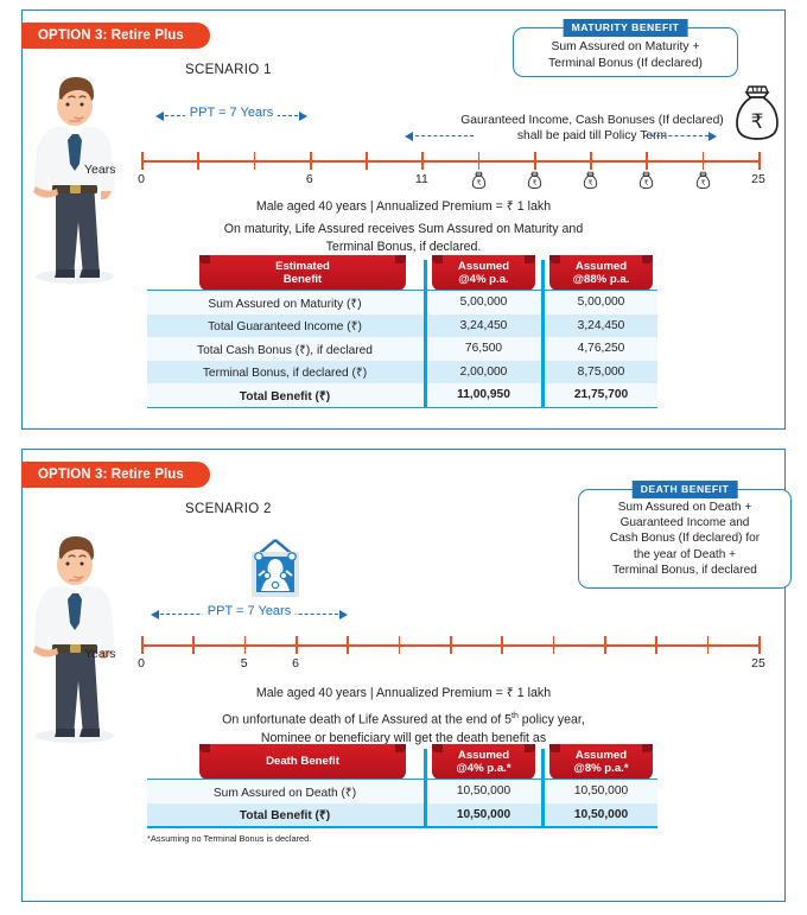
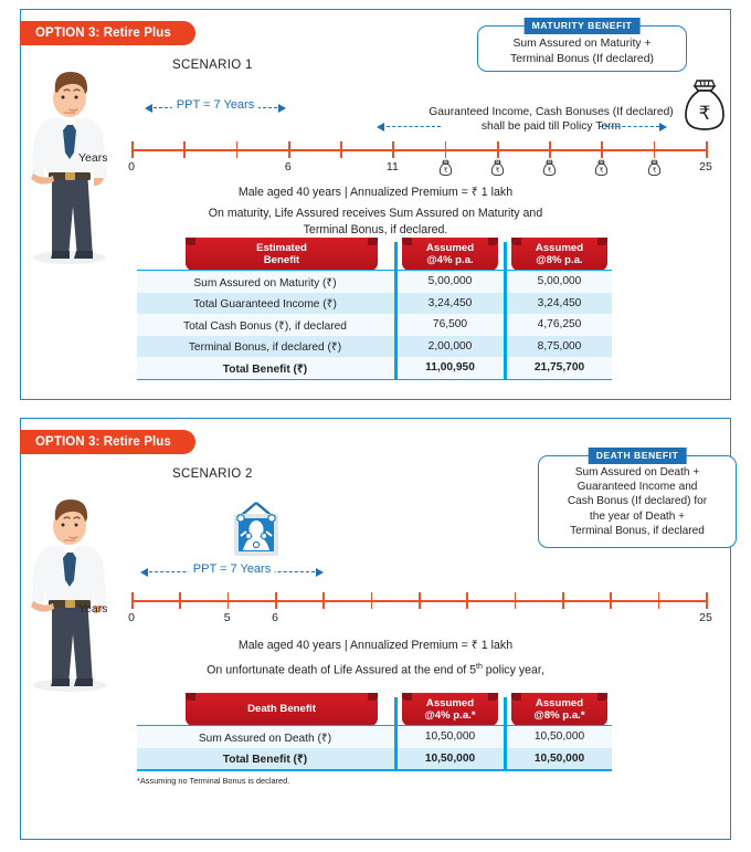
  OPTION 3: Retire Plus
  SCENARIO 1
  PPT = 7 Years
  MATURITY BENEFIT
  Sum Assured on Maturity +
  Terminal Bonus (If declared)
  ₹
  Gauranteed Income, Cash Bonuses (If declared)
  shall be paid till Policy Term
  Years
  0
  6
  11
  25
  Male aged 40 years | Annualized Premium = ₹ 1 lakh
  On maturity, Life Assured receives Sum Assured on Maturity and
  Terminal Bonus, if declared.
  Estimated
  Benefit
  Assumed
  @4% p.a.
  Assumed
- @88% p.a.
+ @8% p.a.
  Sum Assured on Maturity (₹)
  5,00,000
  5,00,000
  Total Guaranteed Income (₹)
  3,24,450
  3,24,450
  Total Cash Bonus (₹), if declared
  76,500
  4,76,250
  Terminal Bonus, if declared (₹)
  2,00,000
  8,75,000
  Total Benefit (₹)
  11,00,950
  21,75,700
  OPTION 3: Retire Plus
  SCENARIO 2
  DEATH BENEFIT
  Sum Assured on Death +
  Guaranteed Income and
  Cash Bonus (If declared) for
  the year of Death +
  Terminal Bonus, if declared
  PPT = 7 Years
  Years
  0
  5
  6
  25
  Male aged 40 years | Annualized Premium = ₹ 1 lakh
  On unfortunate death of Life Assured at the end of 5 policy year,
- Nominee or beneficiary will get the death benefit as
  Death Benefit
  Assumed
  @4% p.a.*
  Assumed
  @8% p.a.*
  Sum Assured on Death (₹)
  10,50,000
  10,50,000
  Total Benefit (₹)
  10,50,000
  10,50,000
  *Assuming no Terminal Bonus is declared.
